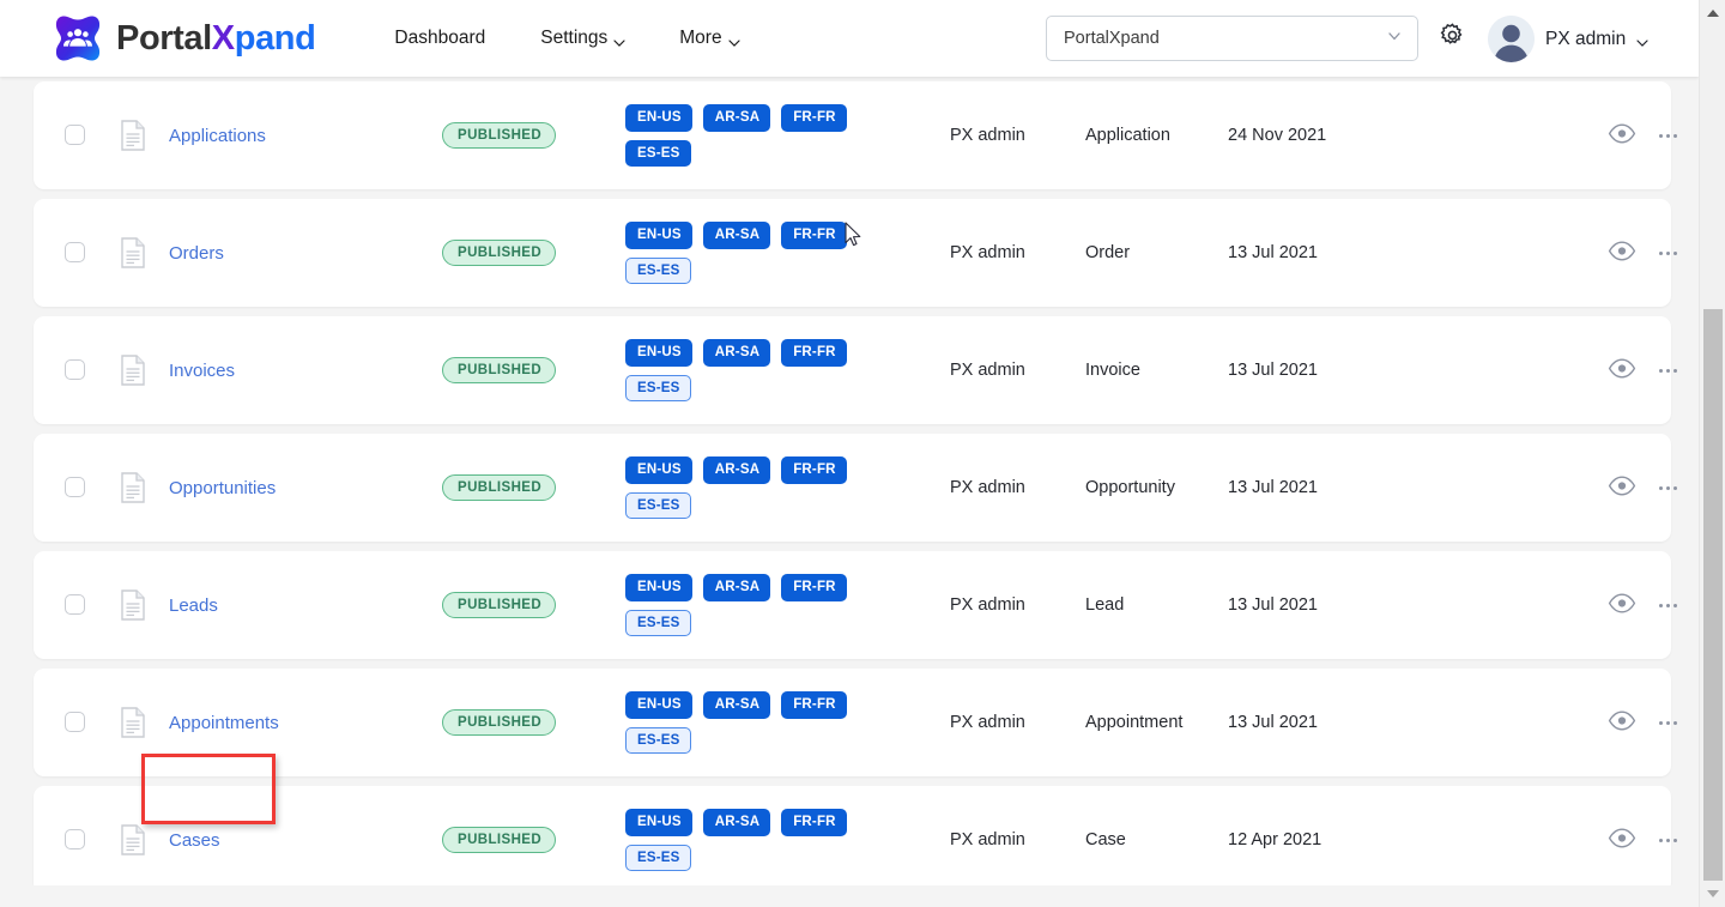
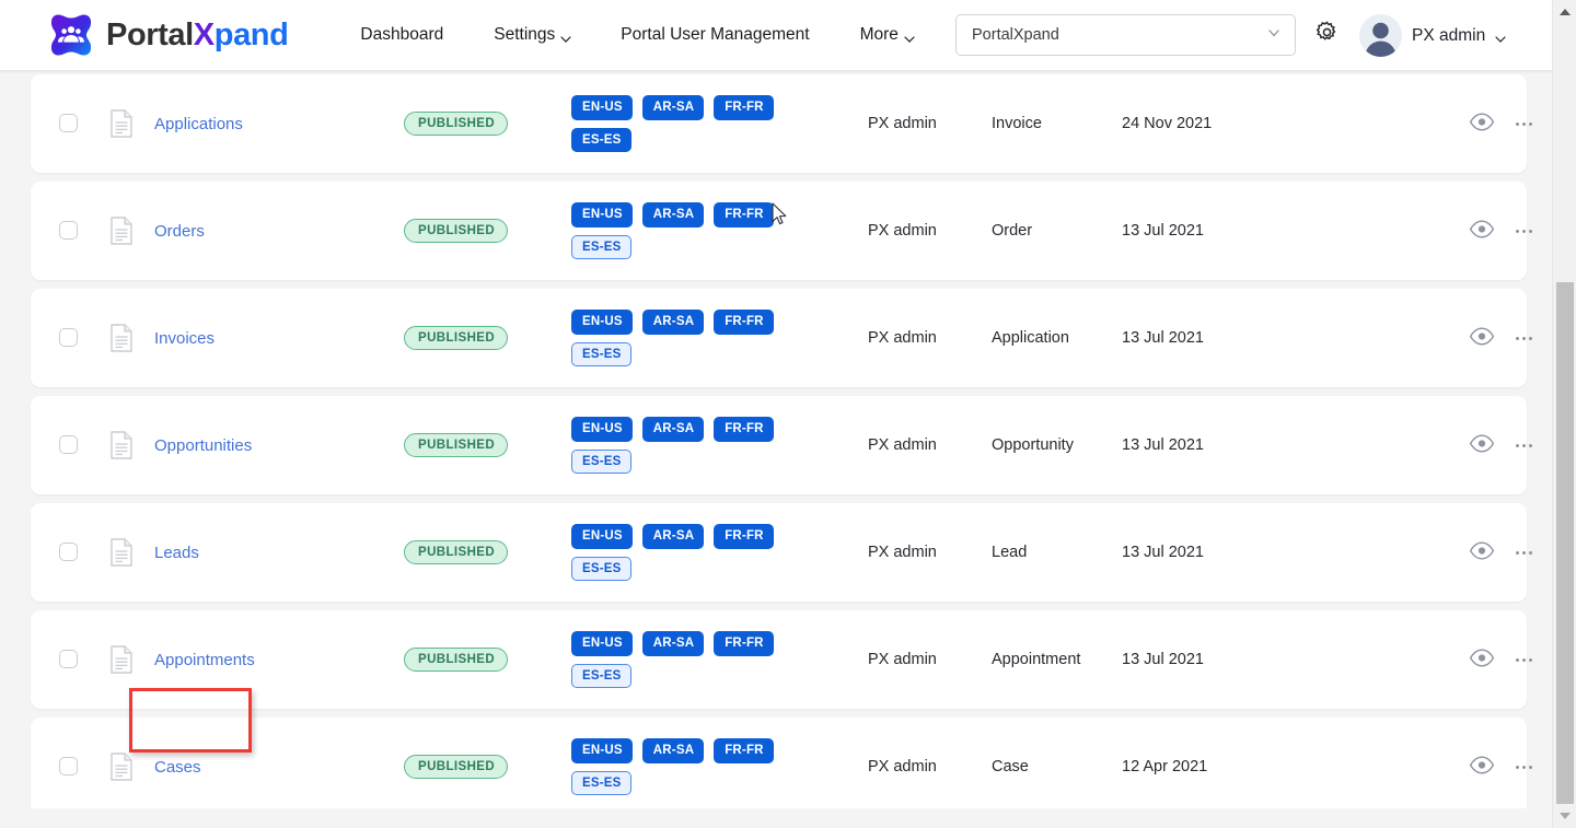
  PortalXpand
  Dashboard
  Settings
+ Portal User Management
  More
  PortalXpand
  PX admin
  Applications
  PUBLISHED
  EN-US
  AR-SA
  FR-FR
  ES-ES
  PX admin
- Application
+ Invoice
  24 Nov 2021
  Orders
  PUBLISHED
  EN-US
  AR-SA
  FR-FR
  ES-ES
  PX admin
  Order
  13 Jul 2021
  Invoices
  PUBLISHED
  EN-US
  AR-SA
  FR-FR
  ES-ES
  PX admin
- Invoice
+ Application
  13 Jul 2021
  Opportunities
  PUBLISHED
  EN-US
  AR-SA
  FR-FR
  ES-ES
  PX admin
  Opportunity
  13 Jul 2021
  Leads
  PUBLISHED
  EN-US
  AR-SA
  FR-FR
  ES-ES
  PX admin
  Lead
  13 Jul 2021
  Appointments
  PUBLISHED
  EN-US
  AR-SA
  FR-FR
  ES-ES
  PX admin
  Appointment
  13 Jul 2021
  Cases
  PUBLISHED
  EN-US
  AR-SA
  FR-FR
  ES-ES
  PX admin
  Case
  12 Apr 2021
